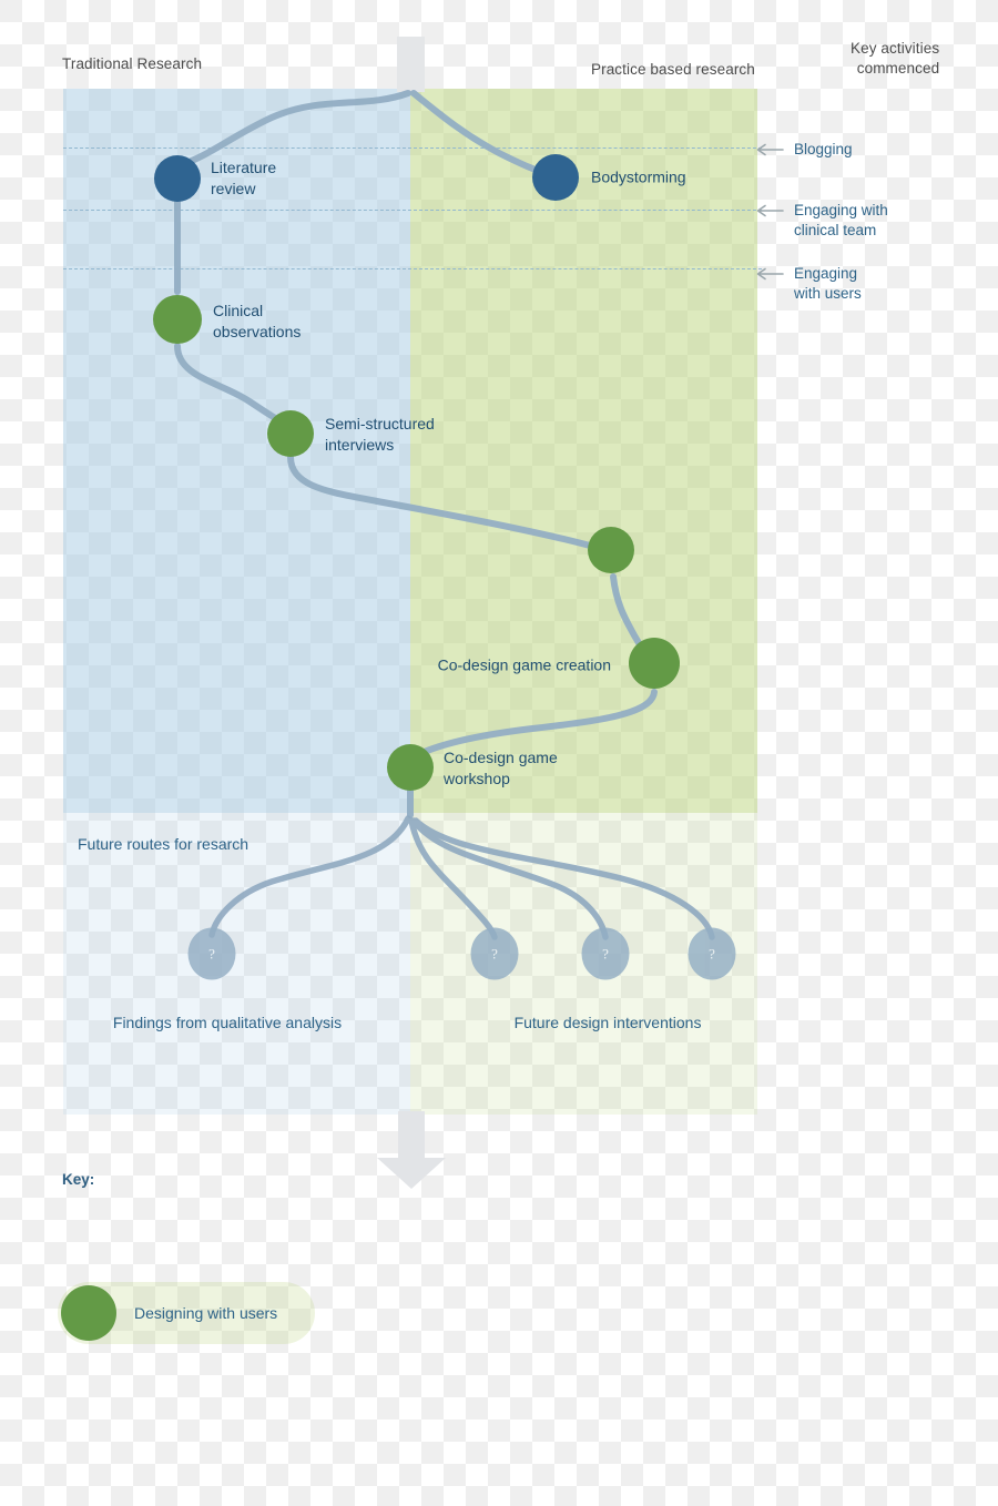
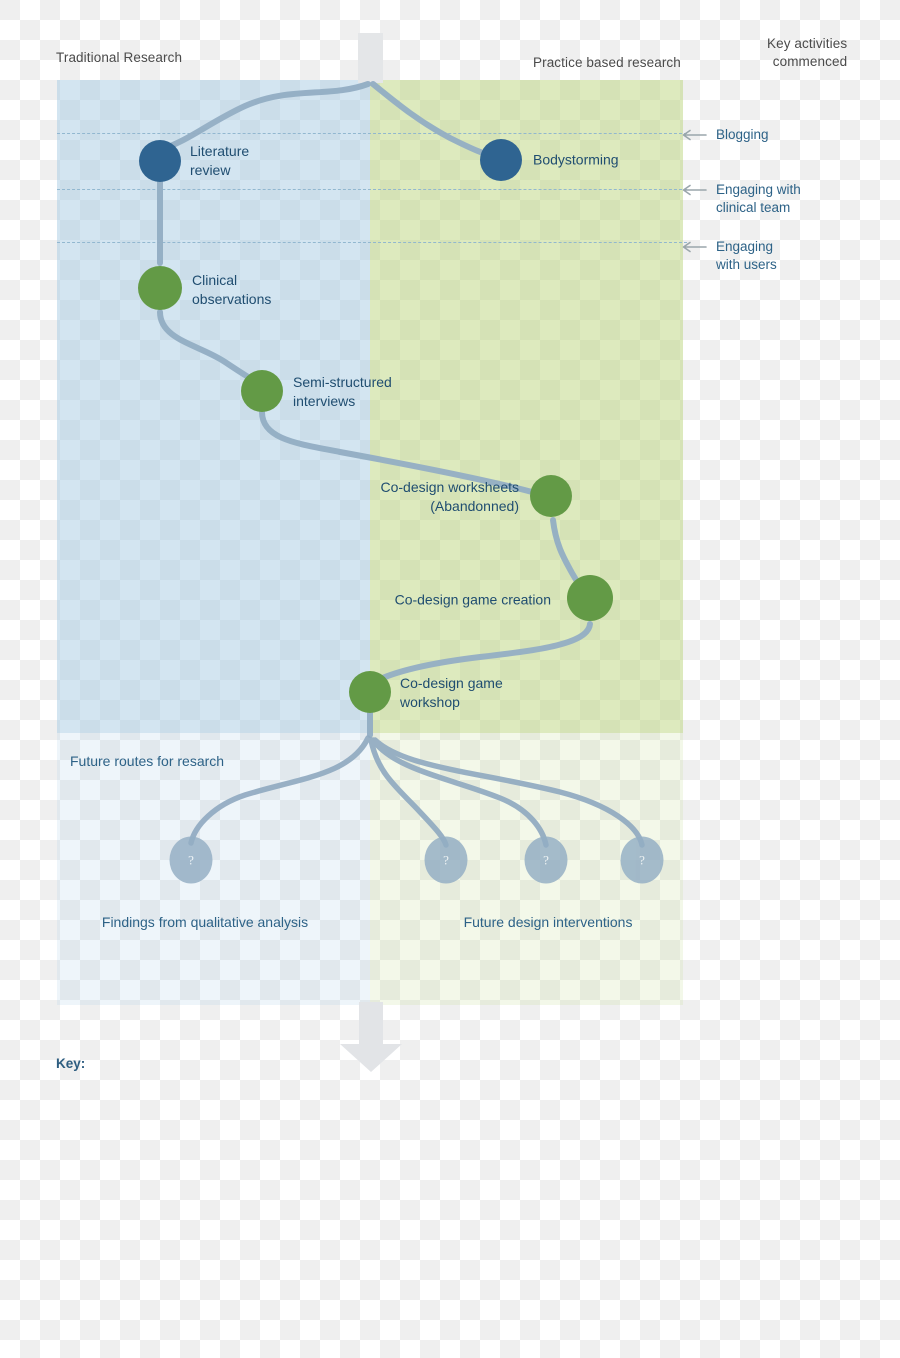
  Traditional Research
  Practice based research
  Key activities
  commenced
  Blogging
  Engaging with
  clinical team
  Engaging
  with users
  Literature
  review
  Bodystorming
  Clinical
  observations
  Semi-structured
  interviews
+ Co-design worksheets
+ (Abandonned)
  Co-design game creation
  Co-design game
  workshop
  Future routes for resarch
  ?
  ?
  ?
  ?
  Findings from qualitative analysis
  Future design interventions
  Key:
- Designing with users
